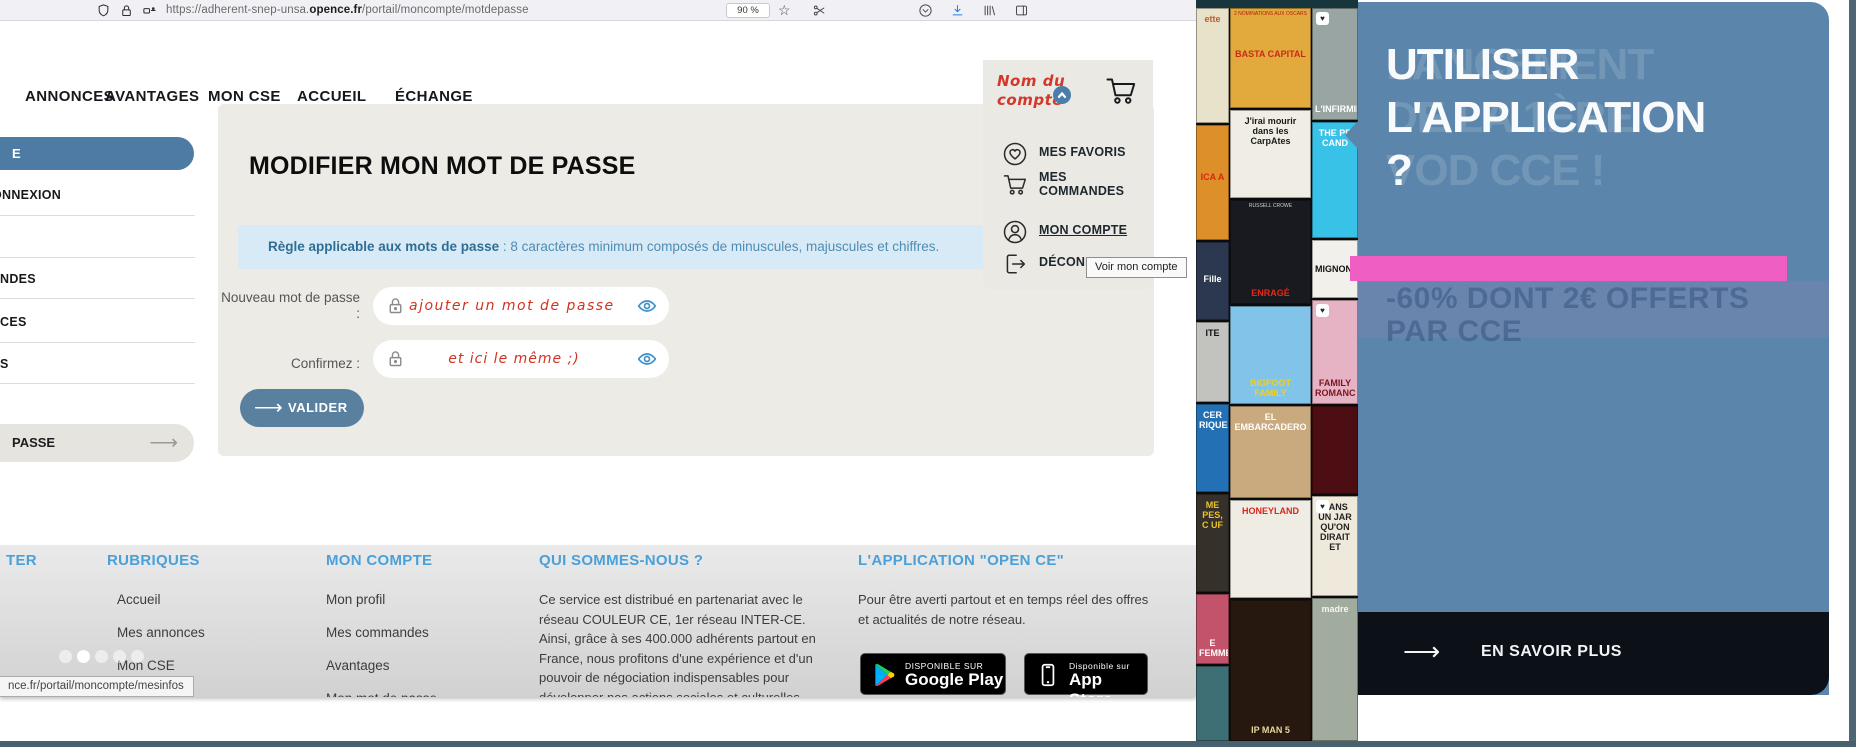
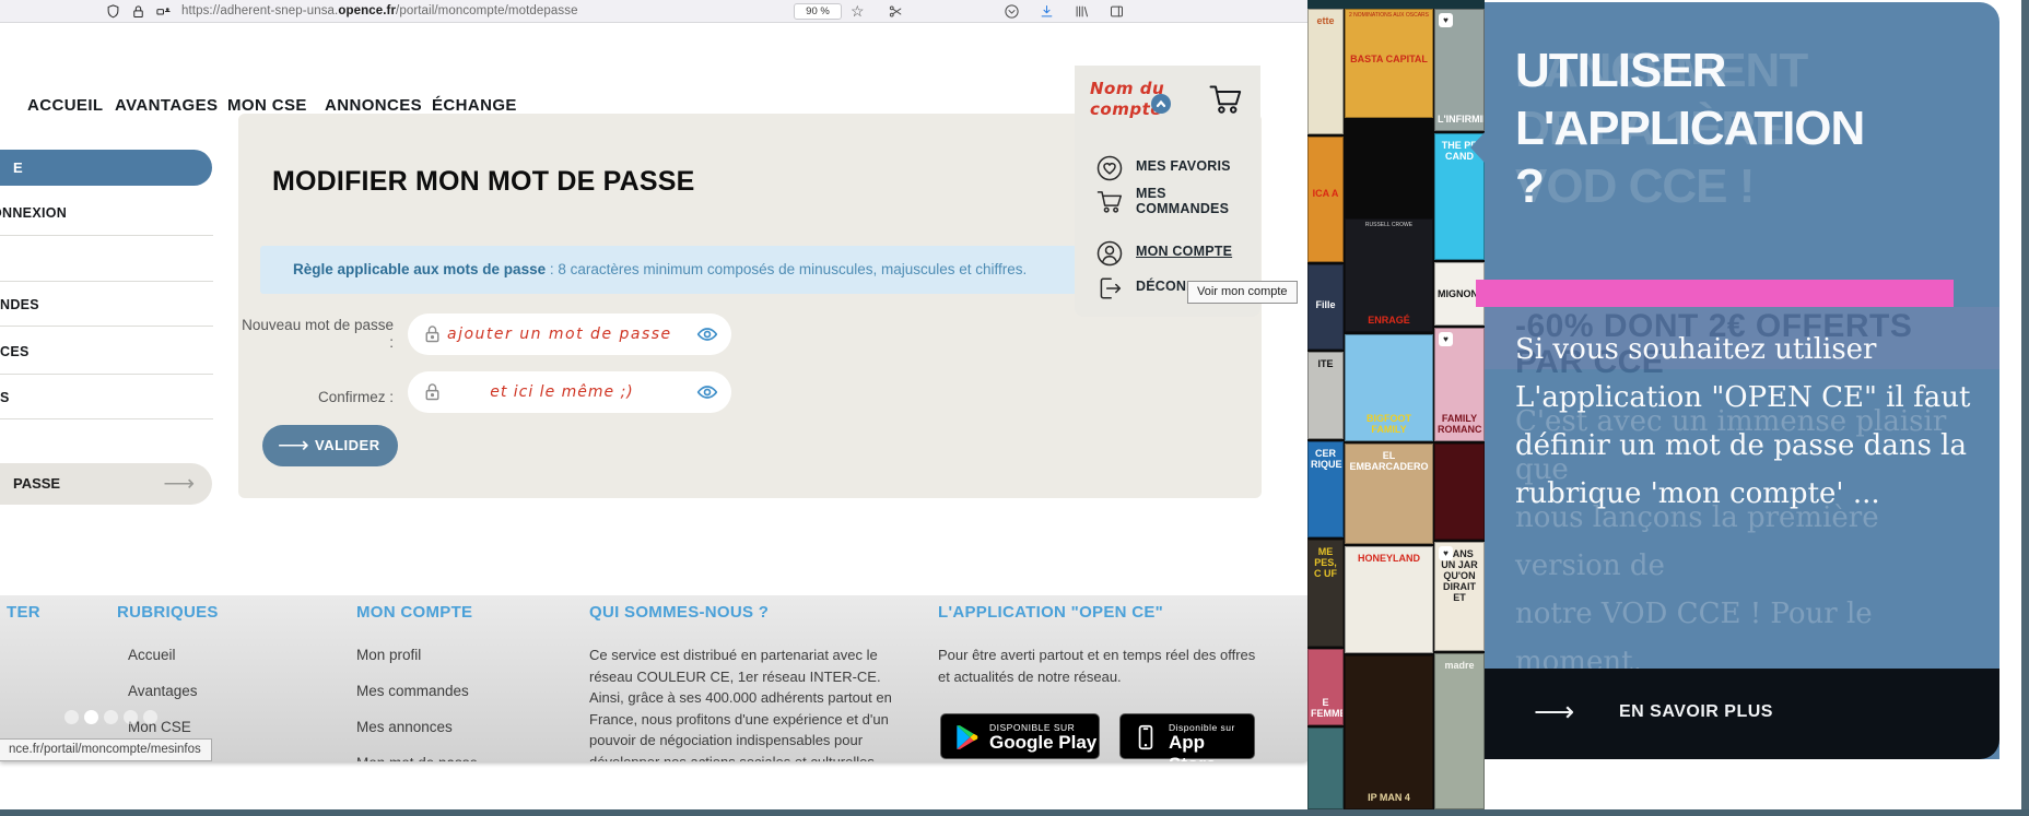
  https://adherent-snep-unsa.opence.fr/portail/moncompte/motdepasse
  90 %
  ☆
- ANNONCES
+ ACCUEIL
  AVANTAGES
  MON CSE
- ACCUEIL
+ ANNONCES
  ÉCHANGE
  E
  NNEXION
  NDES
  CES
  S
  PASSE
  ⟶
  MODIFIER MON MOT DE PASSE
  Règle applicable aux mots de passe : 8 caractères minimum composés de minuscules, majuscules et chiffres.
  Nouveau mot de passe :
  ajouter un mot de passe ICI
  Confirmez :
  et ici le même ;)
  ⟶
  VALIDER
  Nom du
  compt
  MES FAVORIS
  MES COMMANDES
  MON COMPTE
  DÉCON
  Voir mon compte
  TER
  RUBRIQUES
  Accueil
- Mes annonces
+ Avantages
  Mon CSE
  MON COMPTE
  Mon profil
  Mes commandes
- Avantages
+ Mes annonces
  QUI SOMMES-NOUS ?
  Ce service est distribué en partenariat avec le réseau COULEUR CE, 1er réseau INTER-CE. Ainsi, grâce à ses 400.000 adhérents partout en France, nous profitons d'une expérience et d'un pouvoir de négociation indispensables pour
  L'APPLICATION "OPEN CE"
  Pour être averti partout et en temps réel des offres et actualités de notre réseau.
  DISPONIBLE SUR
  Google Play
  Disponible sur
  nce.fr/portail/moncompte/mesinfos
  ette
  ICA A
  Fille
  ITE
  CER RIQUE
  ME PES, C UF
  E FEMM
  BASTA CAPITAL
- J'irai mourir dans les CarpAtes
  ENRAGÉ
  BIGFOOT FAMILY
  EL EMBARCADERO
  HONEYLAND
- IP MAN 5
+ IP MAN 4
  L'INFIRMI
  ♥
  THE PE CAND
  MIGNON
  FAMILY ROMANC
  ♥
  ANS UN JAR QU'ON DIRAIT ET
  ♥
  madre
  LANCEMENT
  DE LA 1ÈRE
  VOD CCE !
  UTILISER
  L'APPLICATION
  ?
  -60% DONT 2€ OFFERTS
  PAR CCE
+ C'est avec un immense plaisir que
+ nous lançons la première version de
+ notre VOD CCE ! Pour le moment,
+ Si vous souhaitez utiliser
+ L'application "OPEN CE" il faut
+ définir un mot de passe dans la
+ rubrique 'mon compte' ...
  ⟶
  EN SAVOIR PLUS
